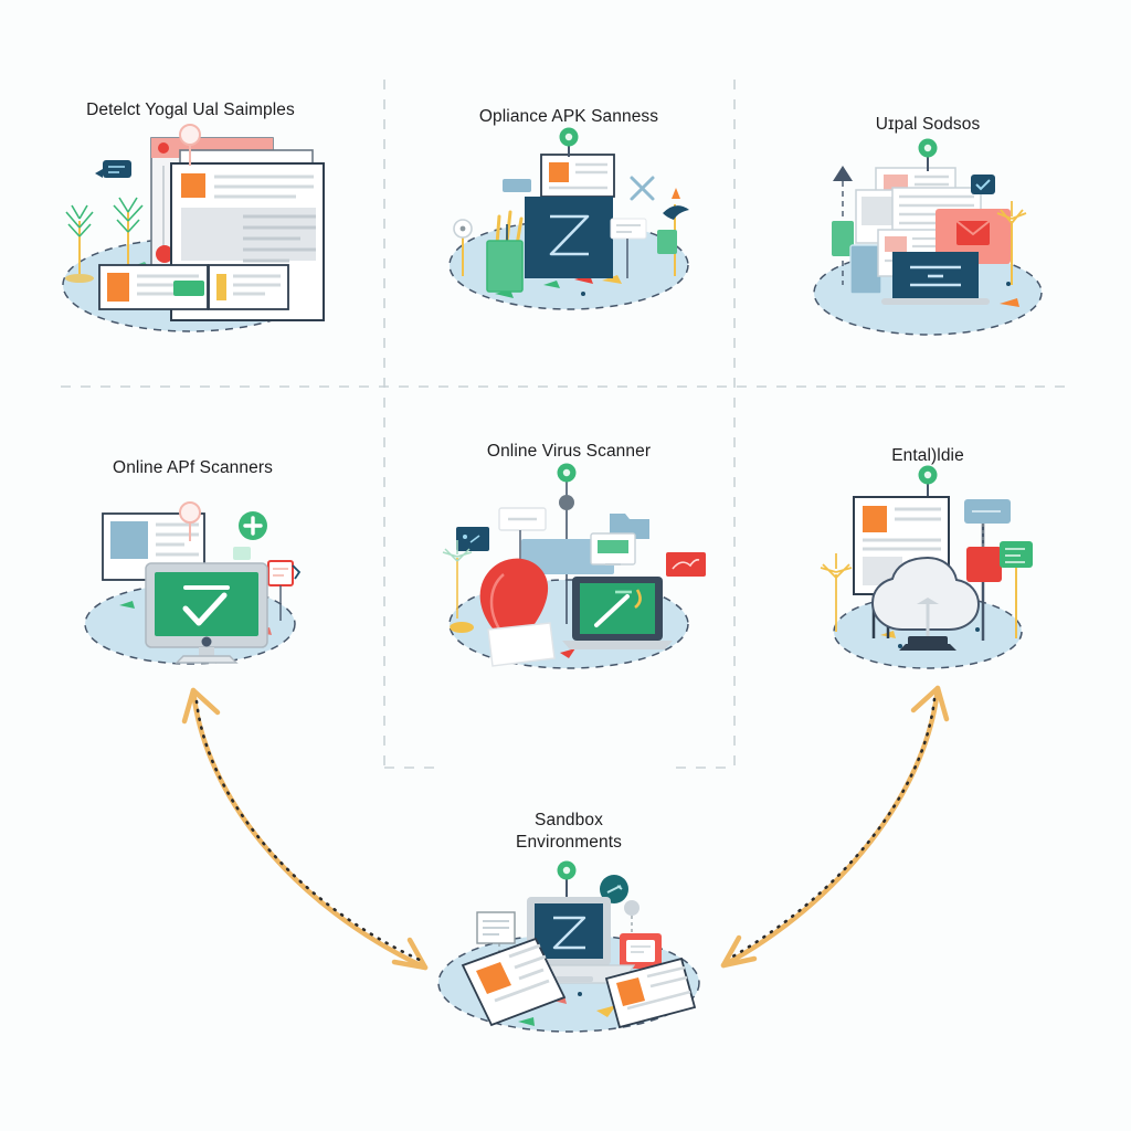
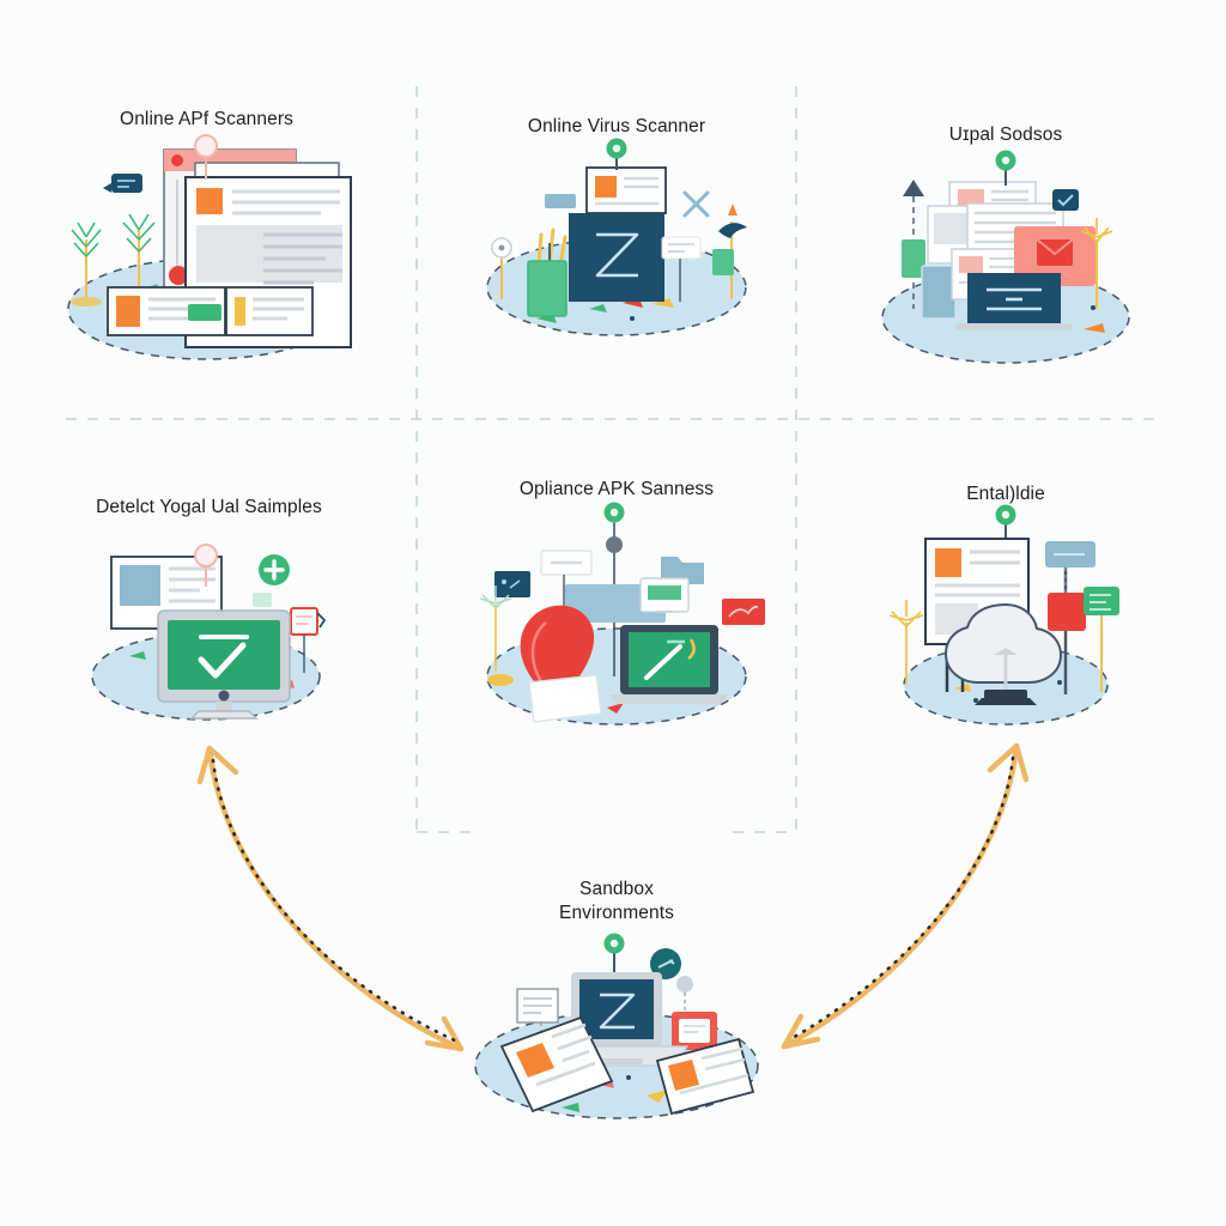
- Detelct Yogal Ual Saimples
+ Online APf Scanners
- Opliance APK Sanness
+ Online Virus Scanner
  Uɪpal Sodsos
- Online APf Scanners
+ Detelct Yogal Ual Saimples
- Online Virus Scanner
+ Opliance APK Sanness
  Ental)ldie
  Sandbox
  Environments
